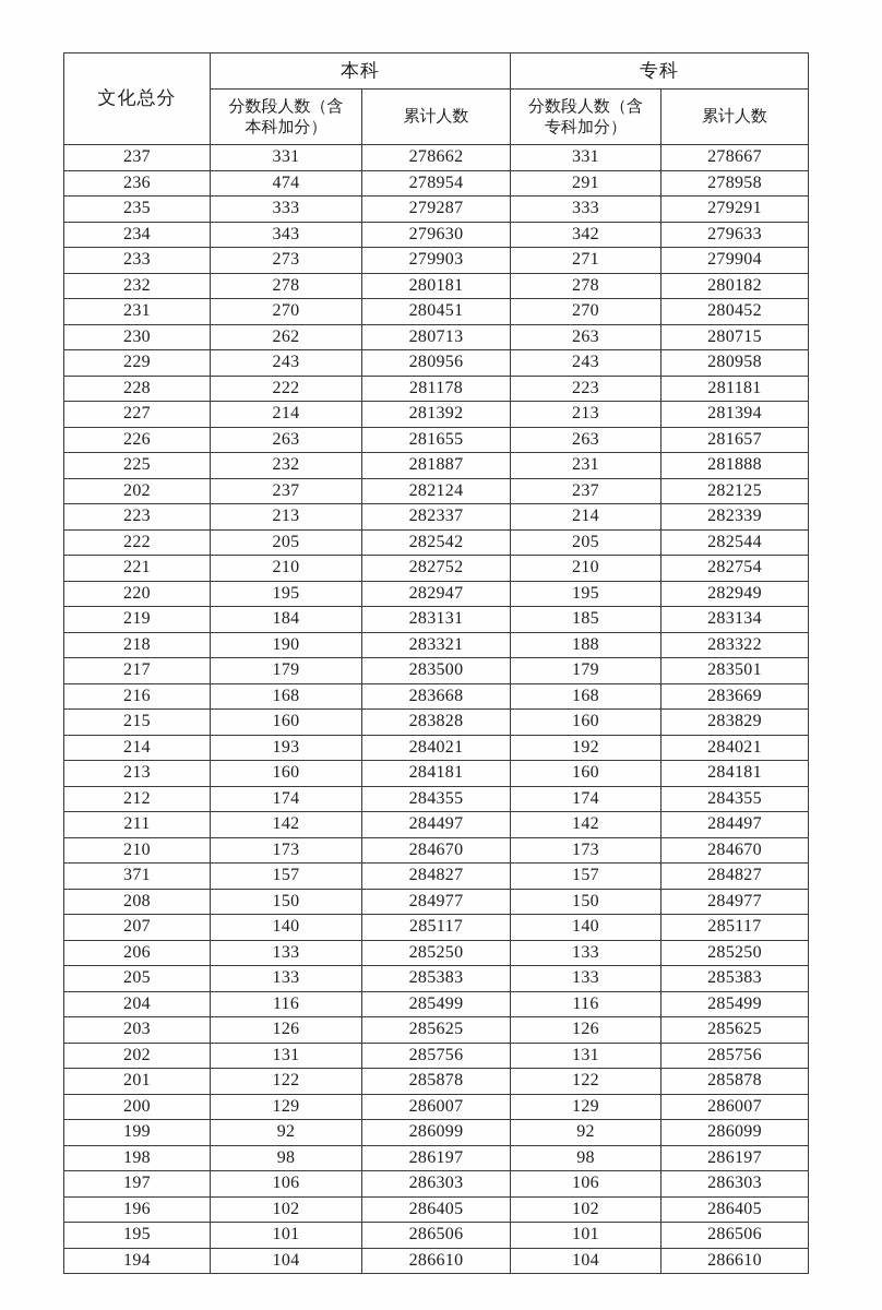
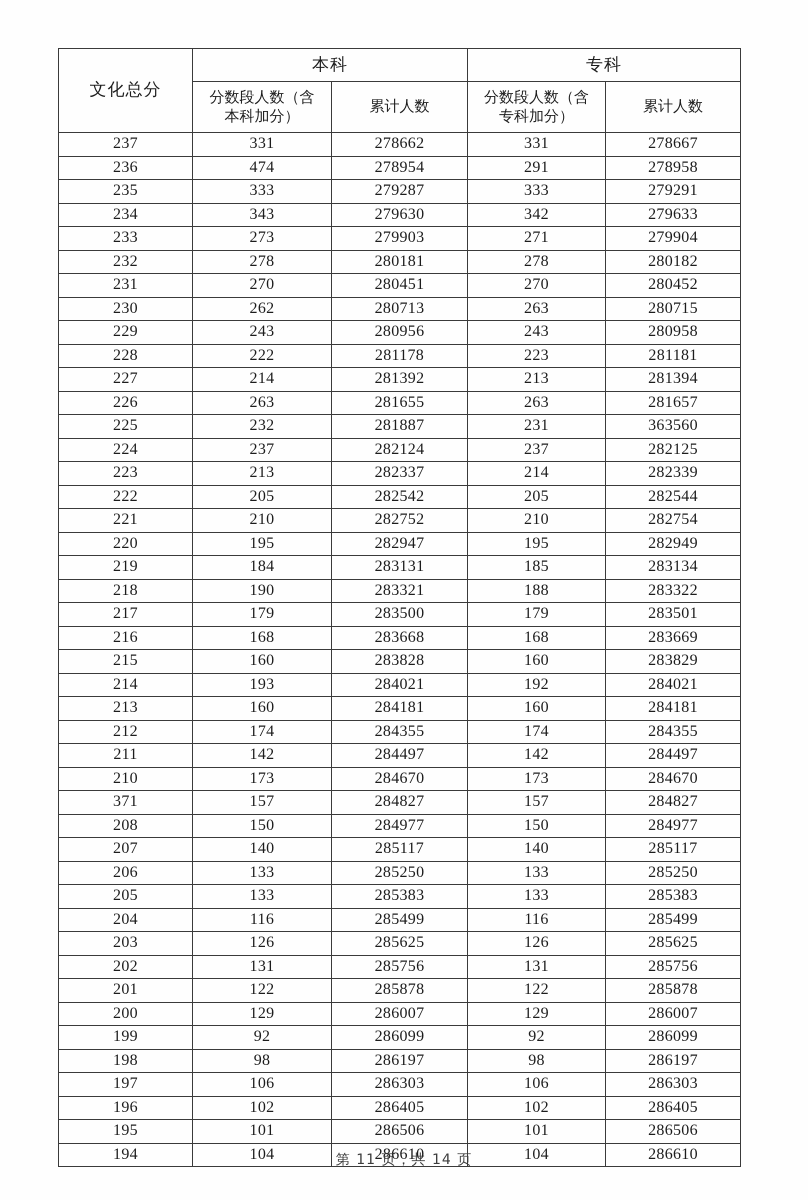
  文化总分	本科	专科
  分数段人数（含 本科加分）	累计人数	分数段人数（含 专科加分）	累计人数
  237	331	278662	331	278667
  236	474	278954	291	278958
  235	333	279287	333	279291
  234	343	279630	342	279633
  233	273	279903	271	279904
  232	278	280181	278	280182
  231	270	280451	270	280452
  230	262	280713	263	280715
  229	243	280956	243	280958
  228	222	281178	223	281181
  227	214	281392	213	281394
  226	263	281655	263	281657
- 225	232	281887	231	281888
+ 225	232	281887	231	363560
- 202	237	282124	237	282125
+ 224	237	282124	237	282125
  223	213	282337	214	282339
  222	205	282542	205	282544
  221	210	282752	210	282754
  220	195	282947	195	282949
  219	184	283131	185	283134
  218	190	283321	188	283322
  217	179	283500	179	283501
  216	168	283668	168	283669
  215	160	283828	160	283829
  214	193	284021	192	284021
  213	160	284181	160	284181
  212	174	284355	174	284355
  211	142	284497	142	284497
  210	173	284670	173	284670
  371	157	284827	157	284827
  208	150	284977	150	284977
  207	140	285117	140	285117
  206	133	285250	133	285250
  205	133	285383	133	285383
  204	116	285499	116	285499
  203	126	285625	126	285625
  202	131	285756	131	285756
  201	122	285878	122	285878
  200	129	286007	129	286007
  199	92	286099	92	286099
  198	98	286197	98	286197
  197	106	286303	106	286303
  196	102	286405	102	286405
  195	101	286506	101	286506
  194	104	286610	104	286610
+ 第 11 页，共 14 页
